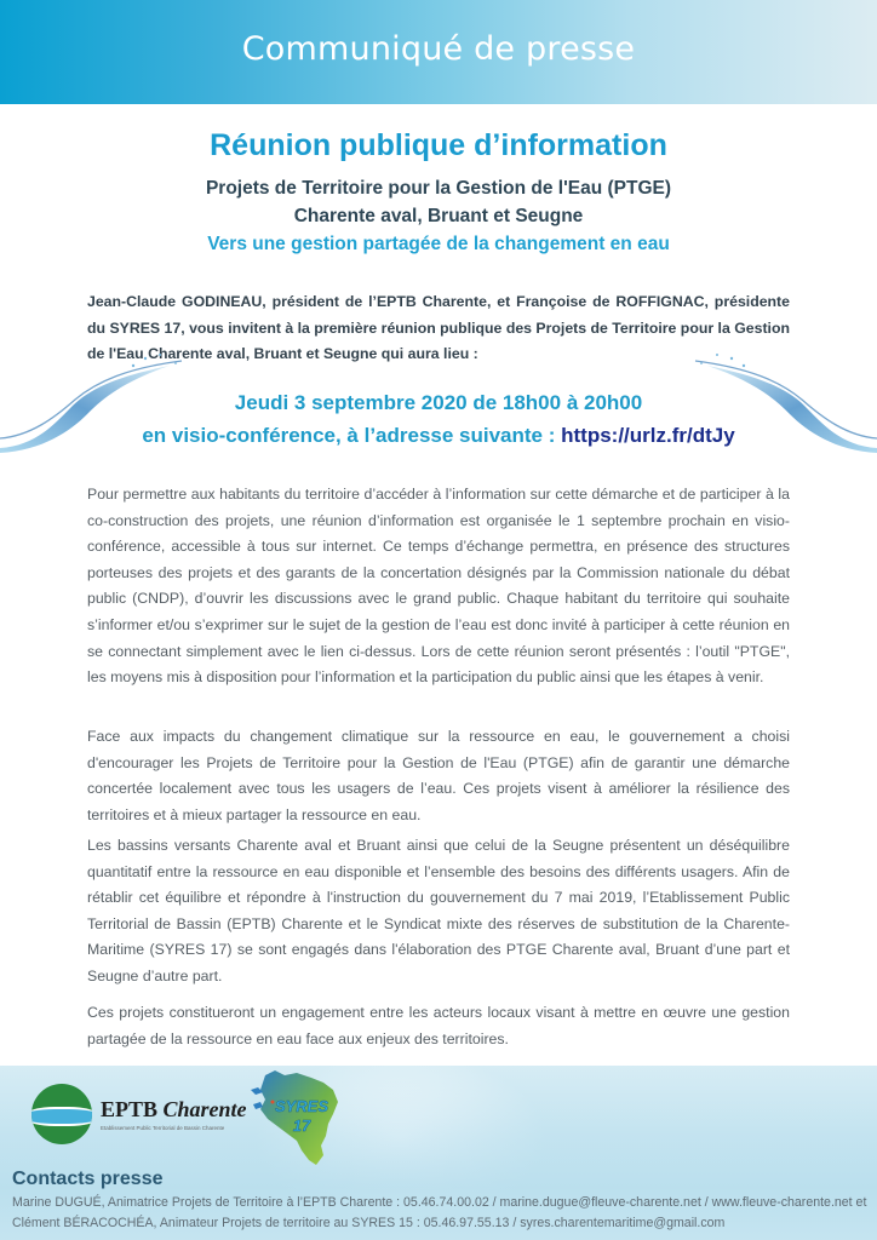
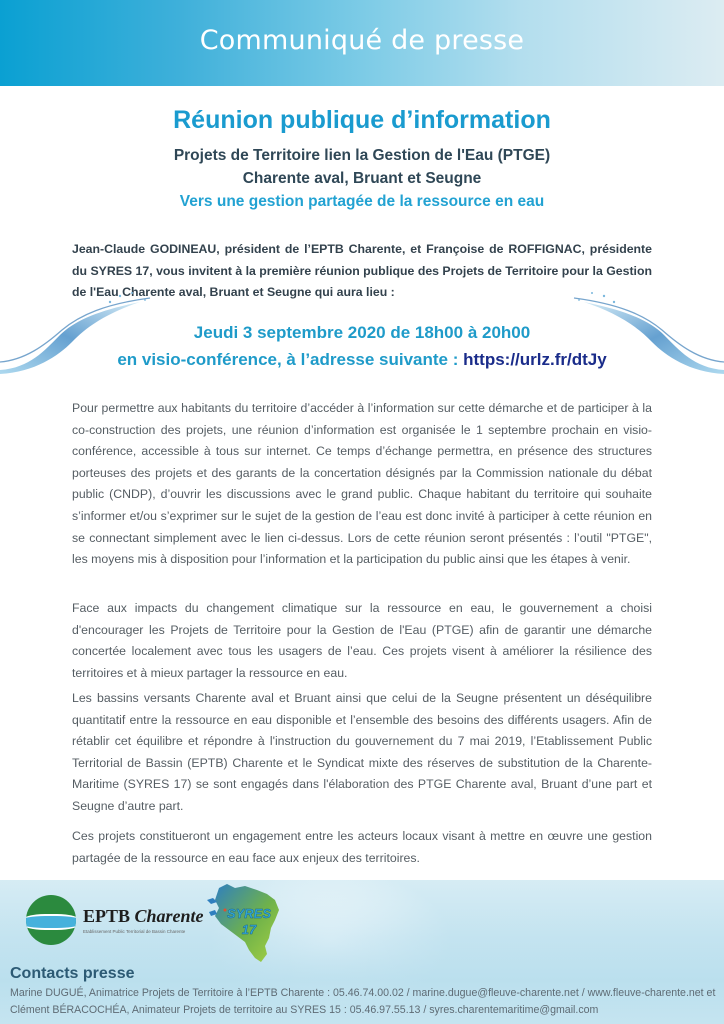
  Communiqué de presse
  Réunion publique d’information
- Projets de Territoire pour la Gestion de l'Eau (PTGE)
+ Projets de Territoire lien la Gestion de l'Eau (PTGE)
  Charente aval, Bruant et Seugne
- Vers une gestion partagée de la changement en eau
+ Vers une gestion partagée de la ressource en eau
  Jean-Claude GODINEAU, président de l’EPTB Charente, et Françoise de ROFFIGNAC, présidente du SYRES 17, vous invitent à la première réunion publique des Projets de Territoire pour la Gestion de l'Eau Charente aval, Bruant et Seugne qui aura lieu :
  Jeudi 3 septembre 2020 de 18h00 à 20h00
  en visio-conférence, à l’adresse suivante : https://urlz.fr/dtJy
  Pour permettre aux habitants du territoire d’accéder à l’information sur cette démarche et de participer à la co-construction des projets, une réunion d’information est organisée le 1 septembre prochain en visio-conférence, accessible à tous sur internet. Ce temps d’échange permettra, en présence des structures porteuses des projets et des garants de la concertation désignés par la Commission nationale du débat public (CNDP), d’ouvrir les discussions avec le grand public. Chaque habitant du territoire qui souhaite s’informer et/ou s’exprimer sur le sujet de la gestion de l’eau est donc invité à participer à cette réunion en se connectant simplement avec le lien ci-dessus. Lors de cette réunion seront présentés : l’outil "PTGE", les moyens mis à disposition pour l’information et la participation du public ainsi que les étapes à venir.
  Face aux impacts du changement climatique sur la ressource en eau, le gouvernement a choisi d'encourager les Projets de Territoire pour la Gestion de l'Eau (PTGE) afin de garantir une démarche concertée localement avec tous les usagers de l’eau. Ces projets visent à améliorer la résilience des territoires et à mieux partager la ressource en eau.
  Les bassins versants Charente aval et Bruant ainsi que celui de la Seugne présentent un déséquilibre quantitatif entre la ressource en eau disponible et l’ensemble des besoins des différents usagers. Afin de rétablir cet équilibre et répondre à l'instruction du gouvernement du 7 mai 2019, l’Etablissement Public Territorial de Bassin (EPTB) Charente et le Syndicat mixte des réserves de substitution de la Charente-Maritime (SYRES 17) se sont engagés dans l'élaboration des PTGE Charente aval, Bruant d’une part et Seugne d’autre part.
  Ces projets constitueront un engagement entre les acteurs locaux visant à mettre en œuvre une gestion partagée de la ressource en eau face aux enjeux des territoires.
  EPTB Charente
  SYRES
  17
  Contacts presse
  Marine DUGUÉ, Animatrice Projets de Territoire à l’EPTB Charente : 05.46.74.00.02 / marine.dugue@fleuve-charente.net / www.fleuve-charente.net et Clément BÉRACOCHÉA, Animateur Projets de territoire au SYRES 15 : 05.46.97.55.13 / syres.charentemaritime@gmail.com
